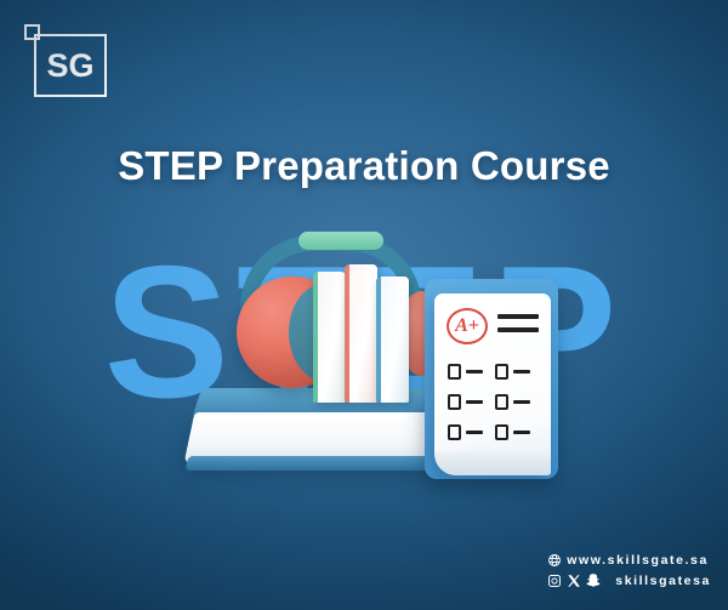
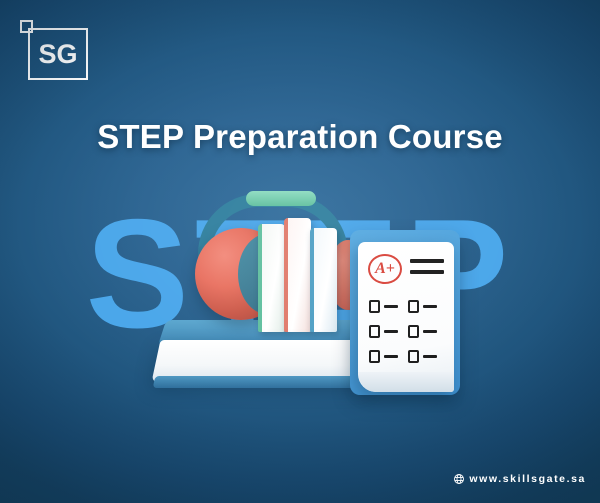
  www.skillsgate.sa
- skillsgatesa
